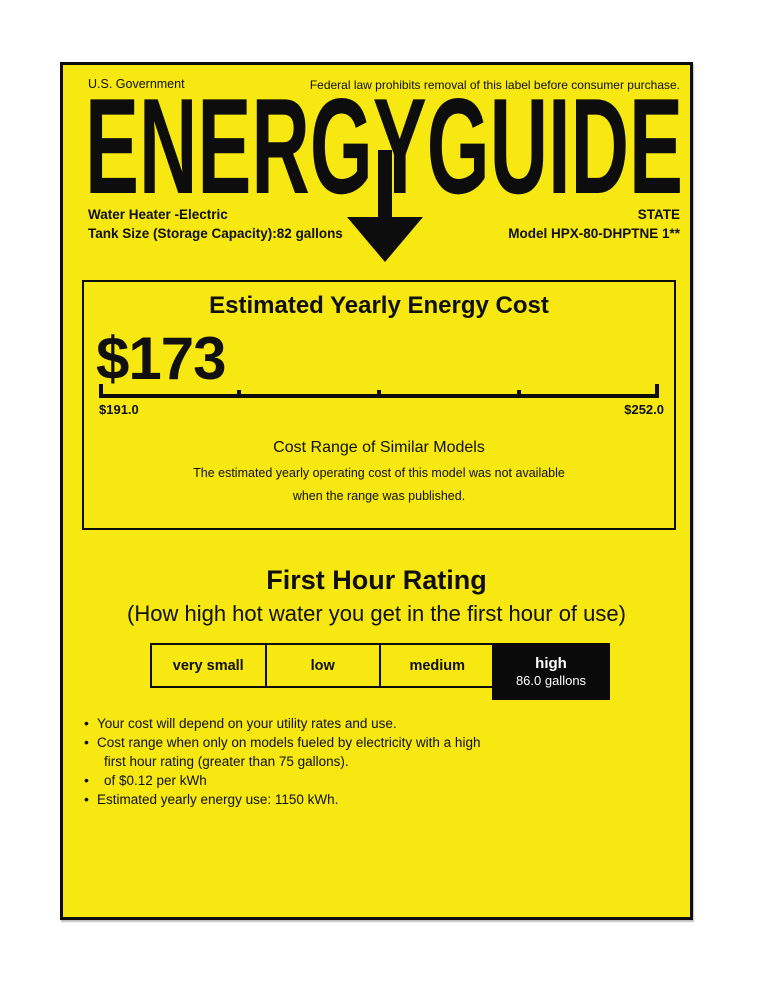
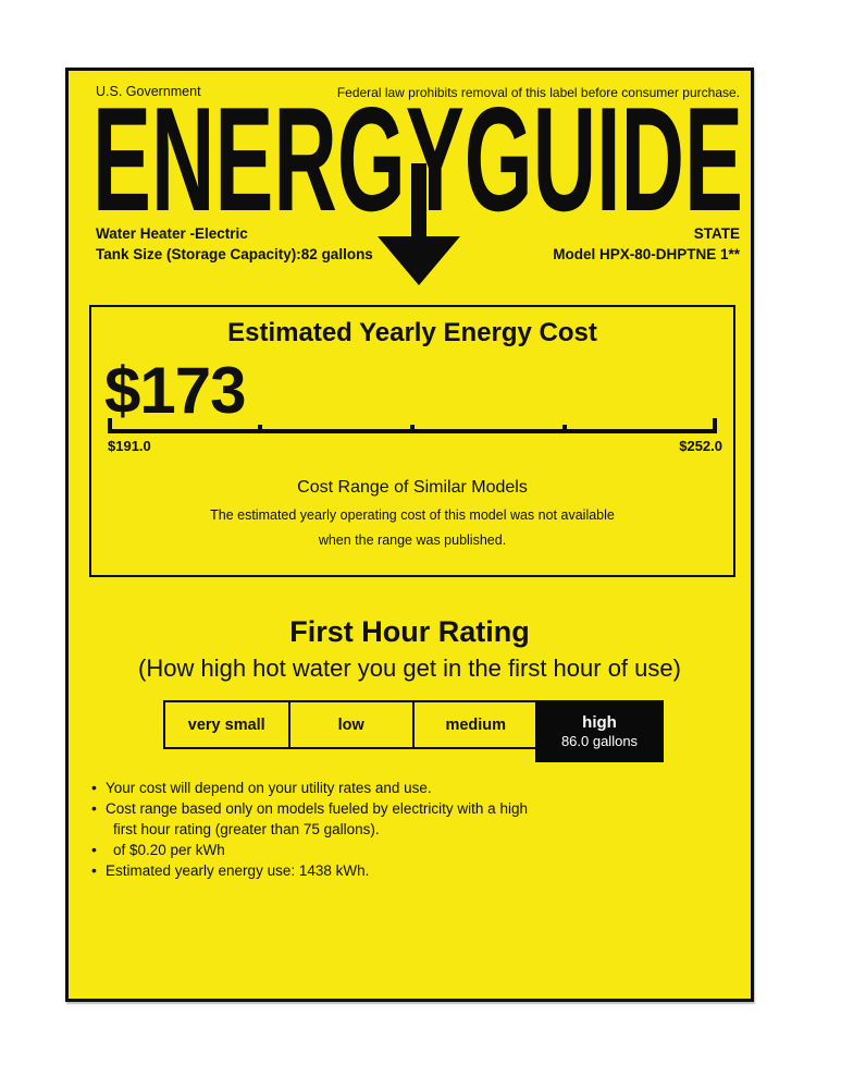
  U.S. Government
  Federal law prohibits removal of this label before consumer purchase.
  ENERGYGUIDE
  Water Heater -Electric
  Tank Size (Storage Capacity):82 gallons
  STATE
  Model HPX-80-DHPTNE 1**
  Estimated Yearly Energy Cost
  $173
  $191.0
  $252.0
  Cost Range of Similar Models
  The estimated yearly operating cost of this model was not available
  when the range was published.
  First Hour Rating
  (How high hot water you get in the first hour of use)
  very small
  low
  medium
  high
  86.0 gallons
  •
  Your cost will depend on your utility rates and use.
  •
- Cost range when only on models fueled by electricity with a high
+ Cost range based only on models fueled by electricity with a high
  first hour rating (greater than 75 gallons).
  •
- of $0.12 per kWh
+ of $0.20 per kWh
  •
- Estimated yearly energy use: 1150 kWh.
+ Estimated yearly energy use: 1438 kWh.
